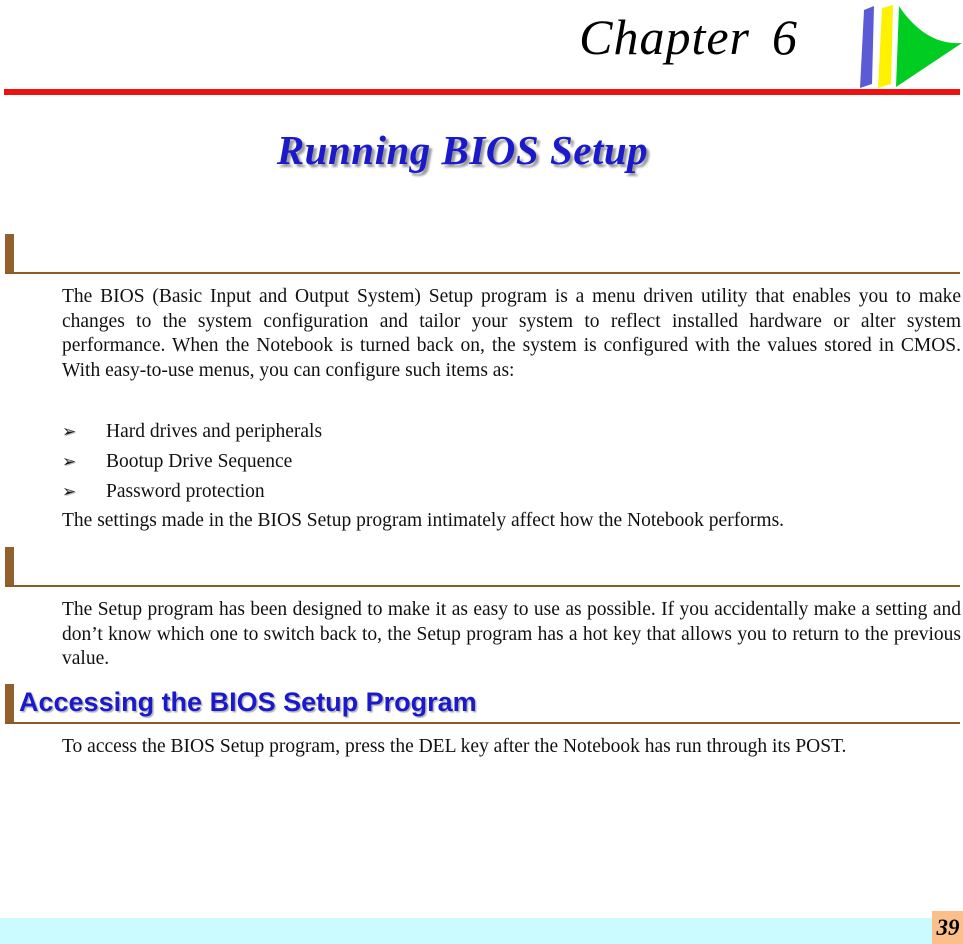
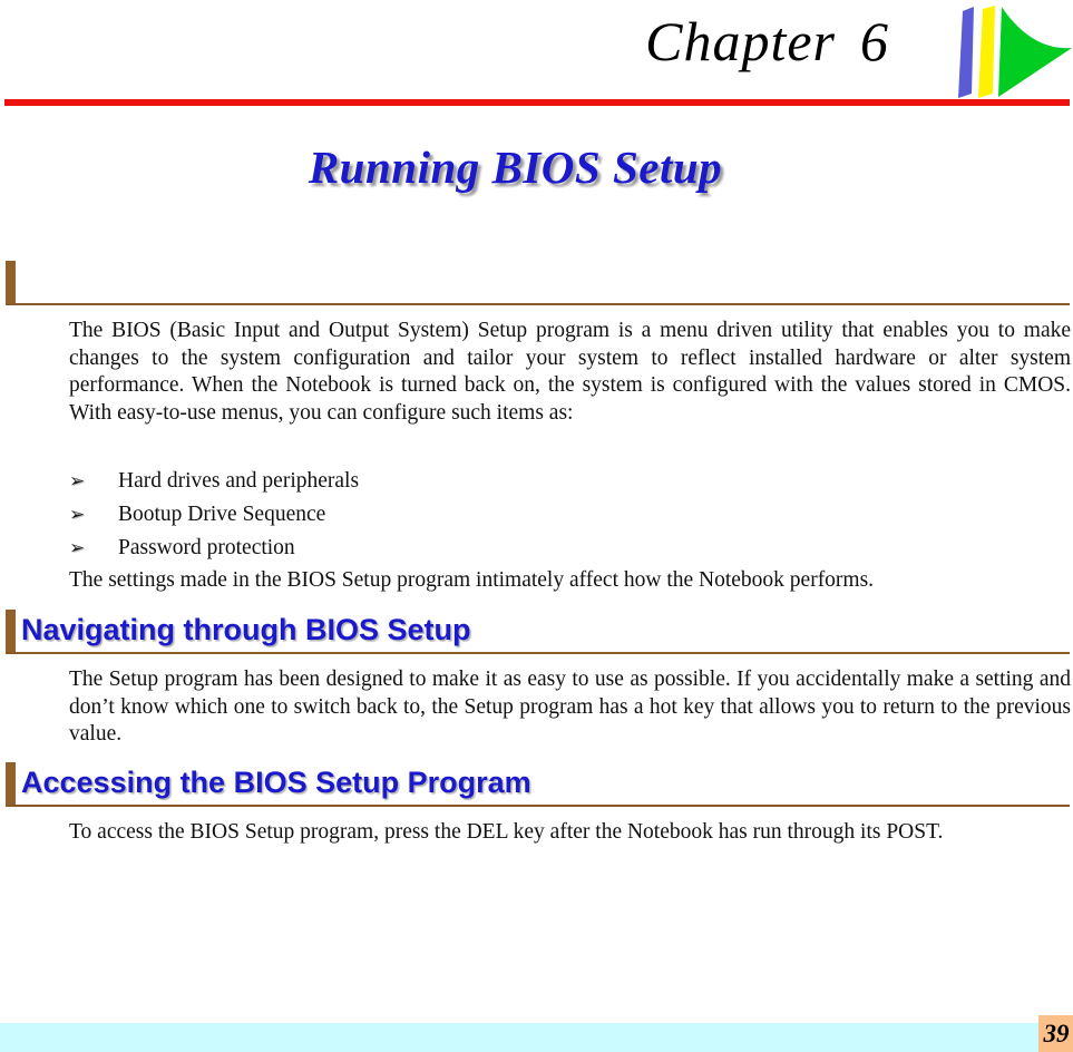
  Chapter 6
  Running BIOS Setup
  The BIOS (Basic Input and Output System) Setup program is a menu driven utility that enables you to make changes to the system configuration and tailor your system to reflect installed hardware or alter system performance. When the Notebook is turned back on, the system is configured with the values stored in CMOS. With easy-to-use menus, you can configure such items as:
  ➢
  Hard drives and peripherals
  ➢
  Bootup Drive Sequence
  ➢
  Password protection
  The settings made in the BIOS Setup program intimately affect how the Notebook performs.
+ Navigating through BIOS Setup
  The Setup program has been designed to make it as easy to use as possible. If you accidentally make a setting and don’t know which one to switch back to, the Setup program has a hot key that allows you to return to the previous value.
  Accessing the BIOS Setup Program
  To access the BIOS Setup program, press the DEL key after the Notebook has run through its POST.
  39
